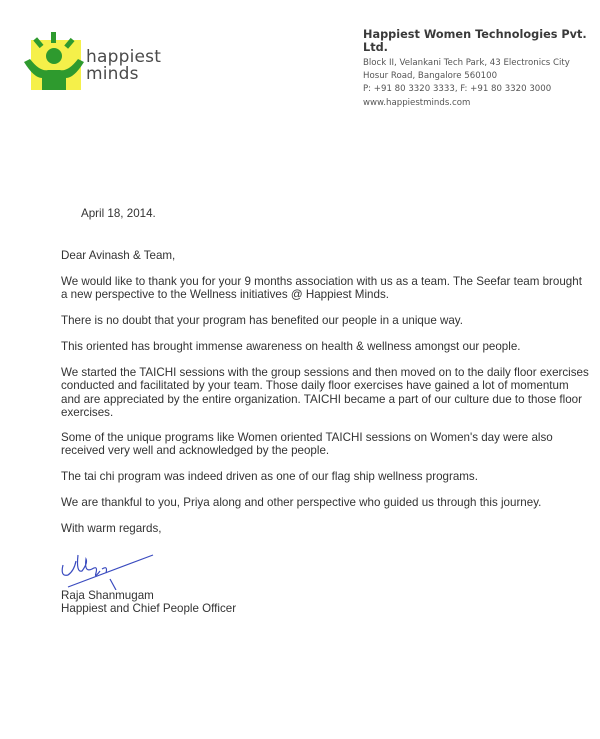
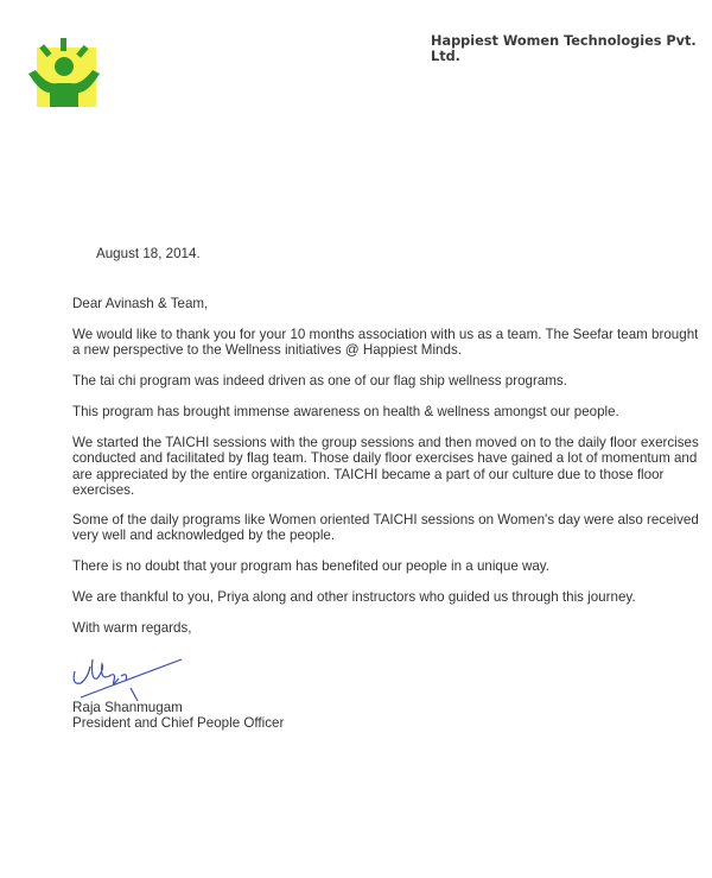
- happiest
- minds
  Happiest Women Technologies Pvt. Ltd.
- Block II, Velankani Tech Park, 43 Electronics City
- Hosur Road, Bangalore 560100
- P: +91 80 3320 3333, F: +91 80 3320 3000
- www.happiestminds.com
- April 18, 2014.
+ August 18, 2014.
  Dear Avinash & Team,
- We would like to thank you for your 9 months association with us as a team. The Seefar team brought a new perspective to the Wellness initiatives @ Happiest Minds.
+ We would like to thank you for your 10 months association with us as a team. The Seefar team brought a new perspective to the Wellness initiatives @ Happiest Minds.
- There is no doubt that your program has benefited our people in a unique way.
+ The tai chi program was indeed driven as one of our flag ship wellness programs.
- This oriented has brought immense awareness on health & wellness amongst our people.
+ This program has brought immense awareness on health & wellness amongst our people.
- We started the TAICHI sessions with the group sessions and then moved on to the daily floor exercises conducted and facilitated by your team. Those daily floor exercises have gained a lot of momentum and are appreciated by the entire organization. TAICHI became a part of our culture due to those floor exercises.
+ We started the TAICHI sessions with the group sessions and then moved on to the daily floor exercises conducted and facilitated by flag team. Those daily floor exercises have gained a lot of momentum and are appreciated by the entire organization. TAICHI became a part of our culture due to those floor exercises.
- Some of the unique programs like Women oriented TAICHI sessions on Women's day were also received very well and acknowledged by the people.
+ Some of the daily programs like Women oriented TAICHI sessions on Women's day were also received very well and acknowledged by the people.
- The tai chi program was indeed driven as one of our flag ship wellness programs.
+ There is no doubt that your program has benefited our people in a unique way.
- We are thankful to you, Priya along and other perspective who guided us through this journey.
+ We are thankful to you, Priya along and other instructors who guided us through this journey.
  With warm regards,
  Raja Shanmugam
- Happiest and Chief People Officer
+ President and Chief People Officer
